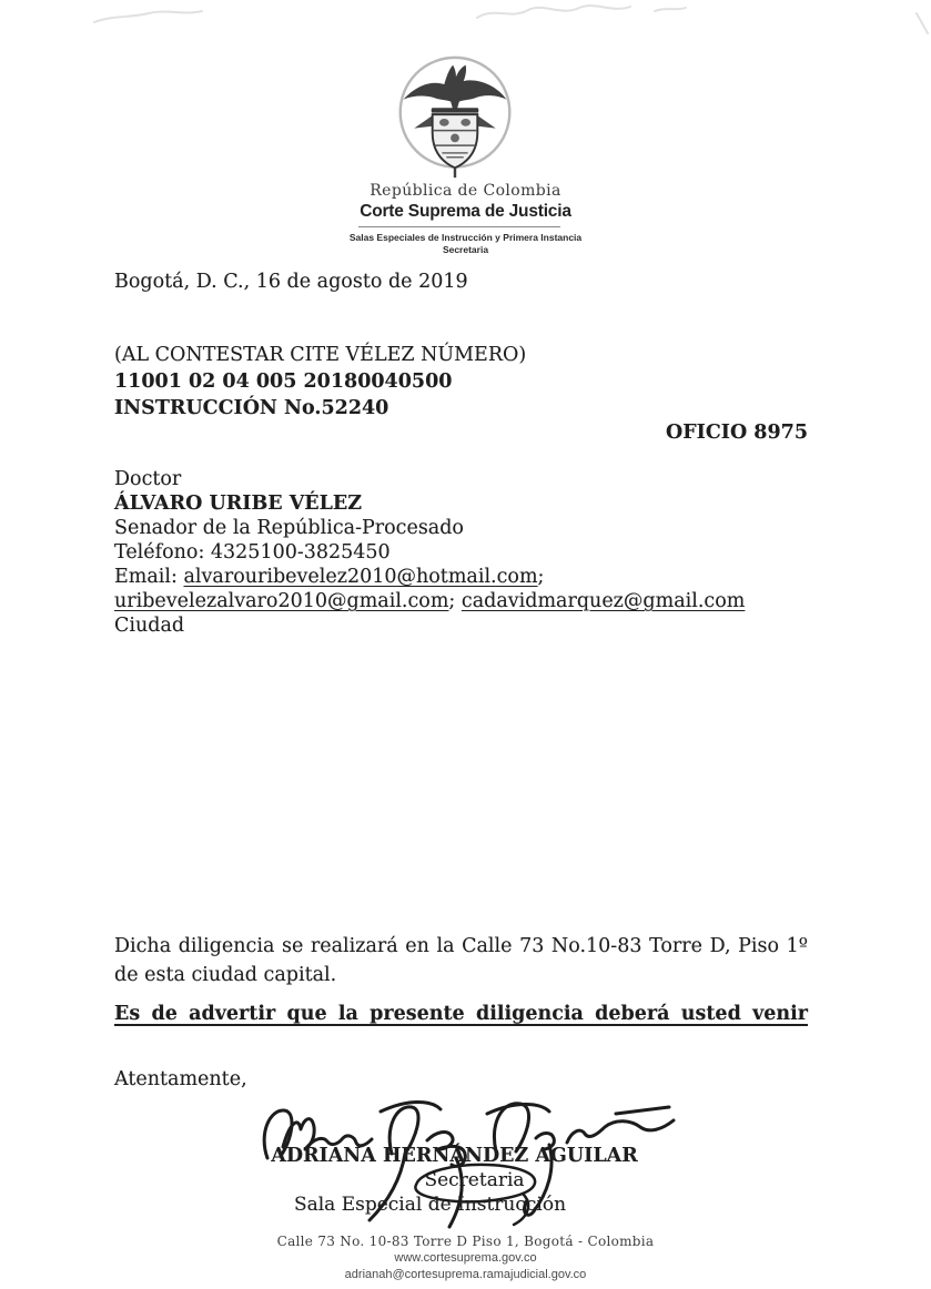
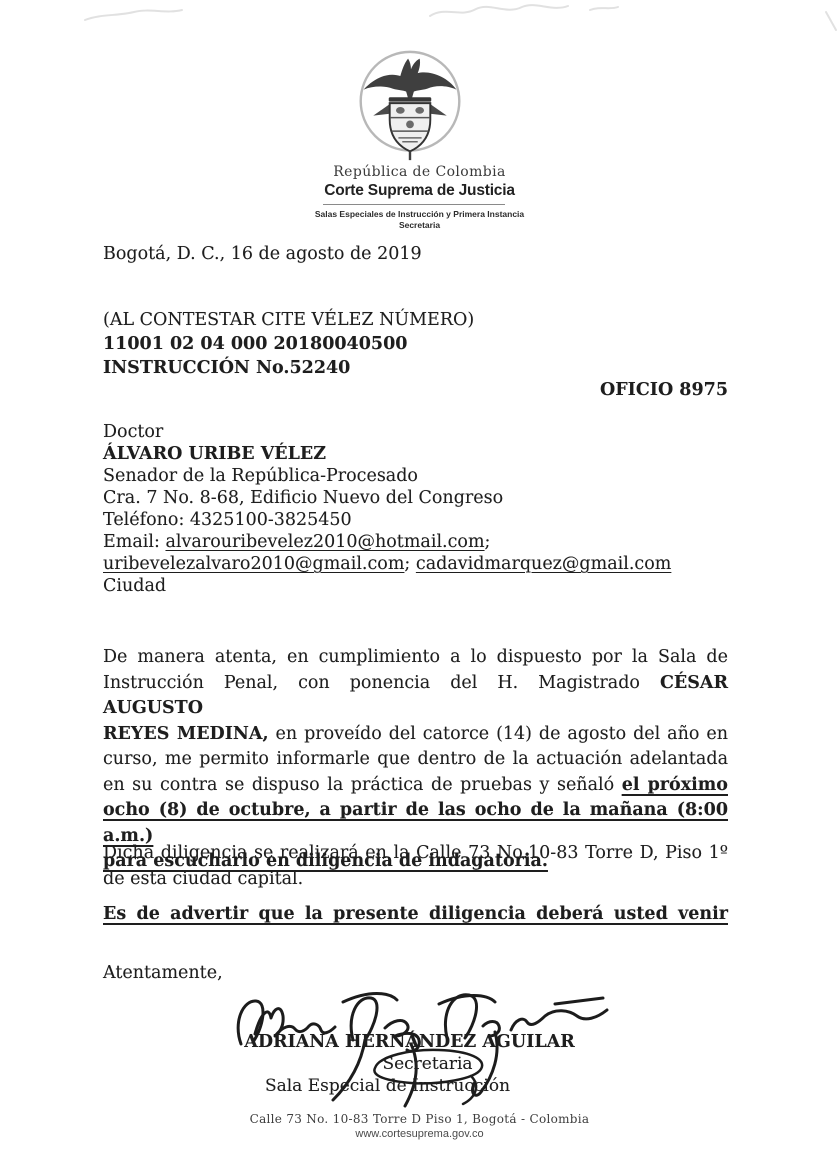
  República de Colombia
  Corte Suprema de Justicia
  Salas Especiales de Instrucción y Primera Instancia
  Secretaria
  Bogotá, D. C., 16 de agosto de 2019
  (AL CONTESTAR CITE VÉLEZ NÚMERO)
- 11001 02 04 005 20180040500
+ 11001 02 04 000 20180040500
  INSTRUCCIÓN No.52240
  OFICIO 8975
  Doctor
  ÁLVARO URIBE VÉLEZ
  Senador de la República-Procesado
+ Cra. 7 No. 8-68, Edificio Nuevo del Congreso
  Teléfono: 4325100-3825450
  Email: alvarouribevelez2010@hotmail.com;
  uribevelezalvaro2010@gmail.com; cadavidmarquez@gmail.com
  Ciudad
+ De manera atenta, en cumplimiento a lo dispuesto por la Sala de
+ Instrucción Penal, con ponencia del H. Magistrado CÉSAR AUGUSTO
+ REYES MEDINA, en proveído del catorce (14) de agosto del año en
+ curso, me permito informarle que dentro de la actuación adelantada
+ en su contra se dispuso la práctica de pruebas y señaló el próximo
+ ocho (8) de octubre, a partir de las ocho de la mañana (8:00 a.m.)
+ para escucharlo en diligencia de indagatoria.
  Dicha diligencia se realizará en la Calle 73 No.10-83 Torre D, Piso 1º
  de esta ciudad capital.
  Es de advertir que la presente diligencia deberá usted venir
  Atentamente,
  ADRIANA HERNÁNDEZ AGUILAR
  Secretaria
  Sala Especial de Instrucción
  Calle 73 No. 10-83 Torre D Piso 1, Bogotá - Colombia
  www.cortesuprema.gov.co
- adrianah@cortesuprema.ramajudicial.gov.co
